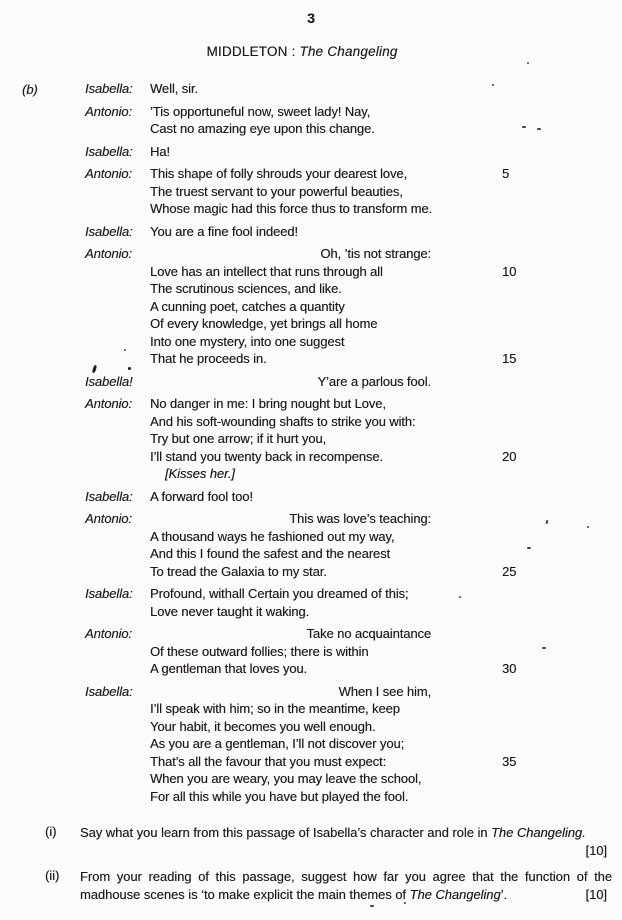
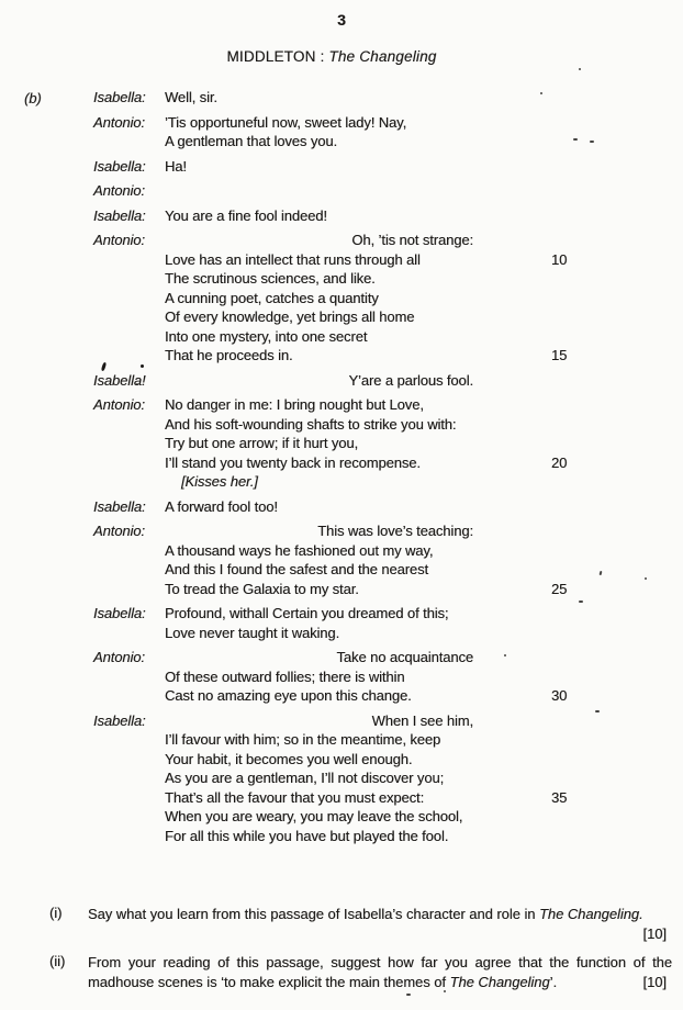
  3
  MIDDLETON : The Changeling
  (b)
  Isabella:
  Well, sir.
  Antonio:
  ’Tis opportuneful now, sweet lady! Nay,
- Cast no amazing eye upon this change.
+ A gentleman that loves you.
  Isabella:
  Ha!
  Antonio:
- This shape of folly shrouds your dearest love,
- 5
- The truest servant to your powerful beauties,
- Whose magic had this force thus to transform me.
  Isabella:
  You are a fine fool indeed!
  Antonio:
  Oh, ’tis not strange:
  Love has an intellect that runs through all
  10
  The scrutinous sciences, and like.
  A cunning poet, catches a quantity
  Of every knowledge, yet brings all home
- Into one mystery, into one suggest
+ Into one mystery, into one secret
  That he proceeds in.
  15
  Isabella!
  Y’are a parlous fool.
  Antonio:
  No danger in me: I bring nought but Love,
  And his soft-wounding shafts to strike you with:
  Try but one arrow; if it hurt you,
  I’ll stand you twenty back in recompense.
  20
  [Kisses her.]
  Isabella:
  A forward fool too!
  Antonio:
  This was love’s teaching:
  A thousand ways he fashioned out my way,
  And this I found the safest and the nearest
  To tread the Galaxia to my star.
  25
  Isabella:
  Profound, withall Certain you dreamed of this;
  Love never taught it waking.
  Antonio:
  Take no acquaintance
  Of these outward follies; there is within
- A gentleman that loves you.
+ Cast no amazing eye upon this change.
  30
  Isabella:
  When I see him,
- I’ll speak with him; so in the meantime, keep
+ I’ll favour with him; so in the meantime, keep
  Your habit, it becomes you well enough.
  As you are a gentleman, I’ll not discover you;
  That’s all the favour that you must expect:
  35
  When you are weary, you may leave the school,
  For all this while you have but played the fool.
  (i)
  Say what you learn from this passage of Isabella’s character and role in The Changeling.
  [10]
  (ii)
  From your reading of this passage, suggest how far you agree that the function of the madhouse scenes is ‘to make explicit the main themes of The Changeling’.
  [10]
